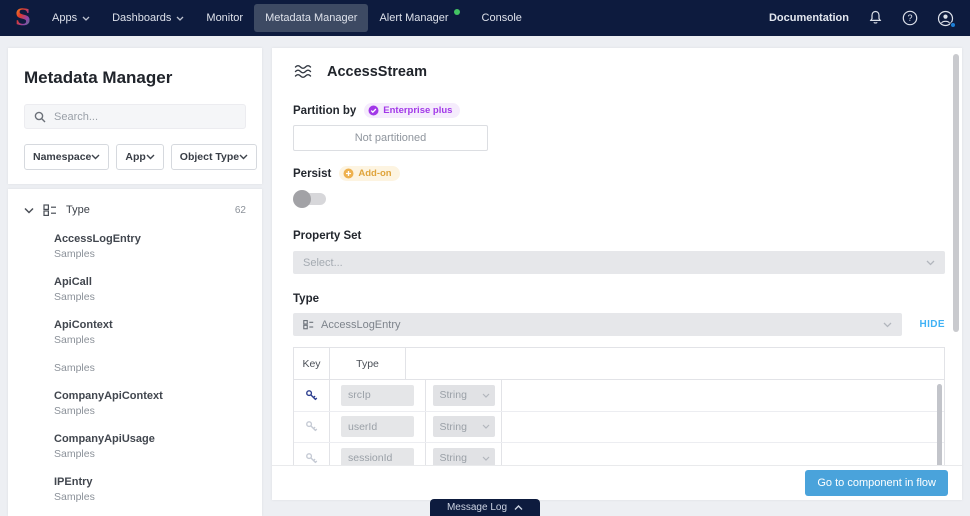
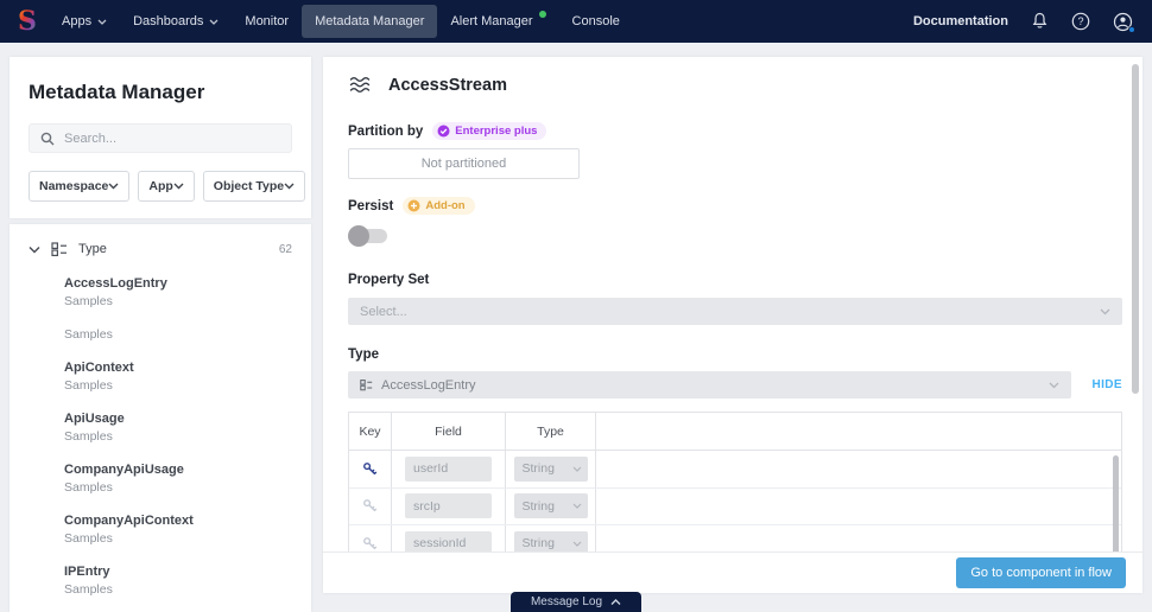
  S
  Apps
  Dashboards
  Monitor
  Metadata Manager
  Alert Manager
  Console
  Documentation
  ?
  Metadata Manager
  Search...
  Namespace
  App
  Object Type
  Type
  62
  AccessLogEntry
  Samples
- ApiCall
  Samples
  ApiContext
  Samples
+ ApiUsage
  Samples
- CompanyApiContext
+ CompanyApiUsage
  Samples
- CompanyApiUsage
+ CompanyApiContext
  Samples
  IPEntry
  Samples
  AccessStream
  Partition by
  Enterprise plus
  Not partitioned
  Persist
  Add-on
  Property Set
  Select...
  Type
  AccessLogEntry
  HIDE
  Key
+ Field
  Type
- srcIp
+ userId
  String
- userId
+ srcIp
  String
  sessionId
  String
  Go to component in flow
  Message Log
